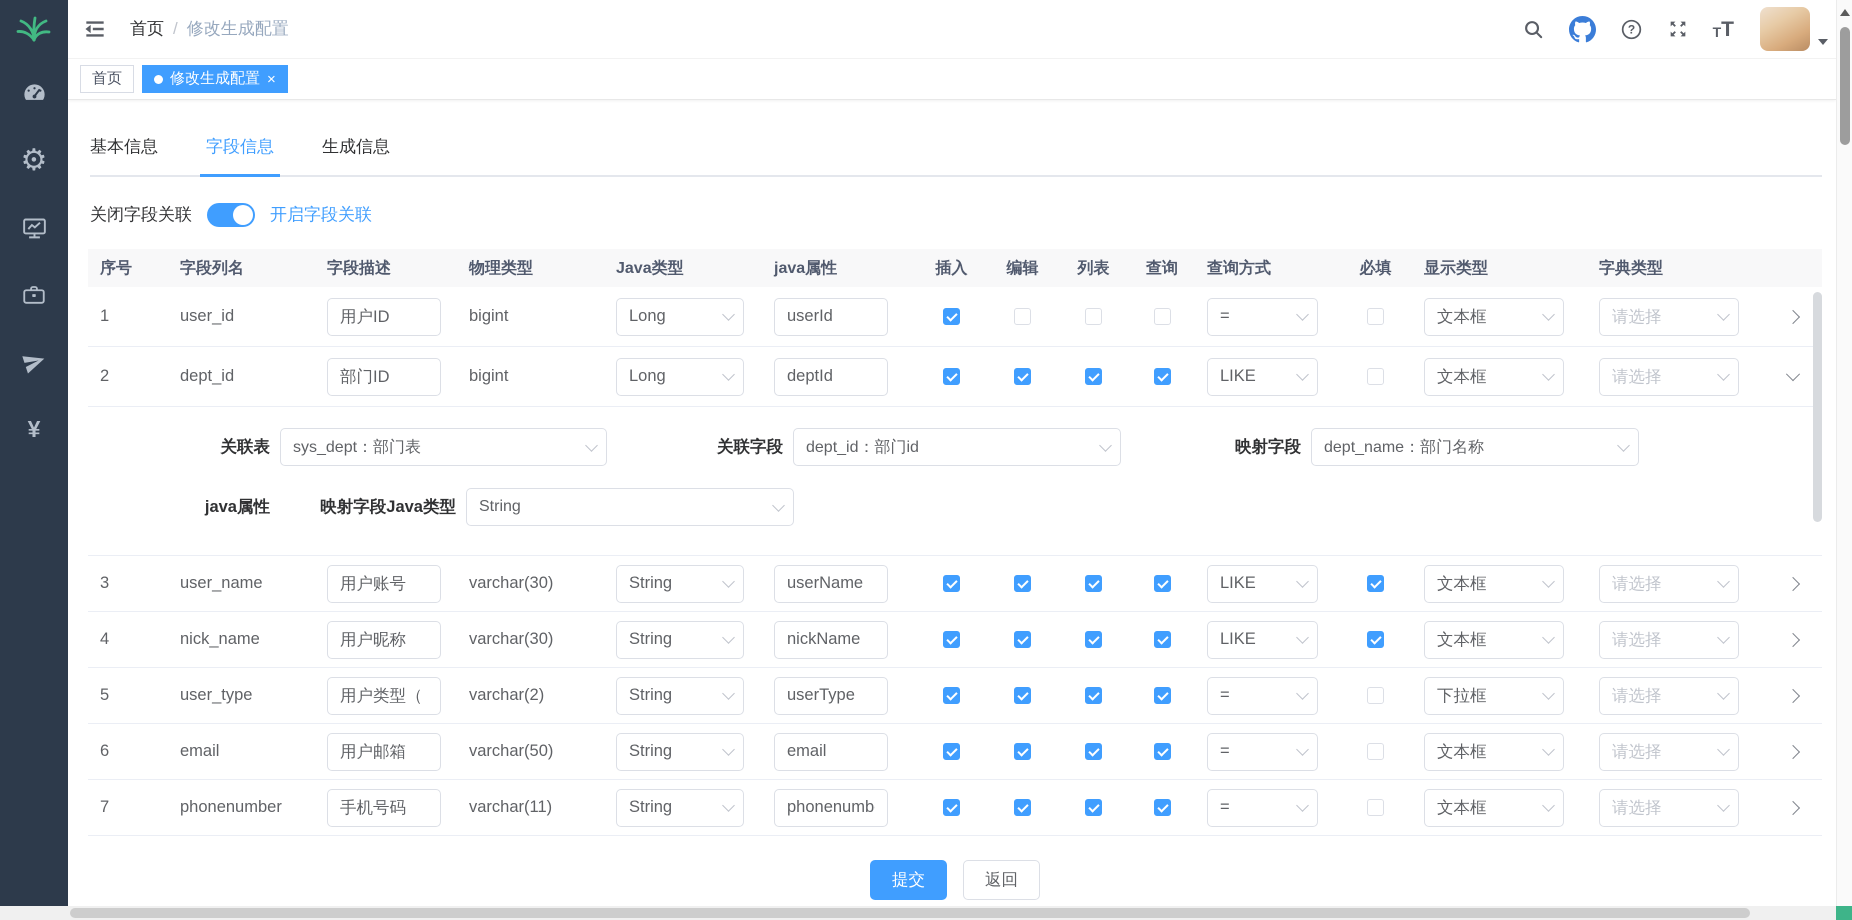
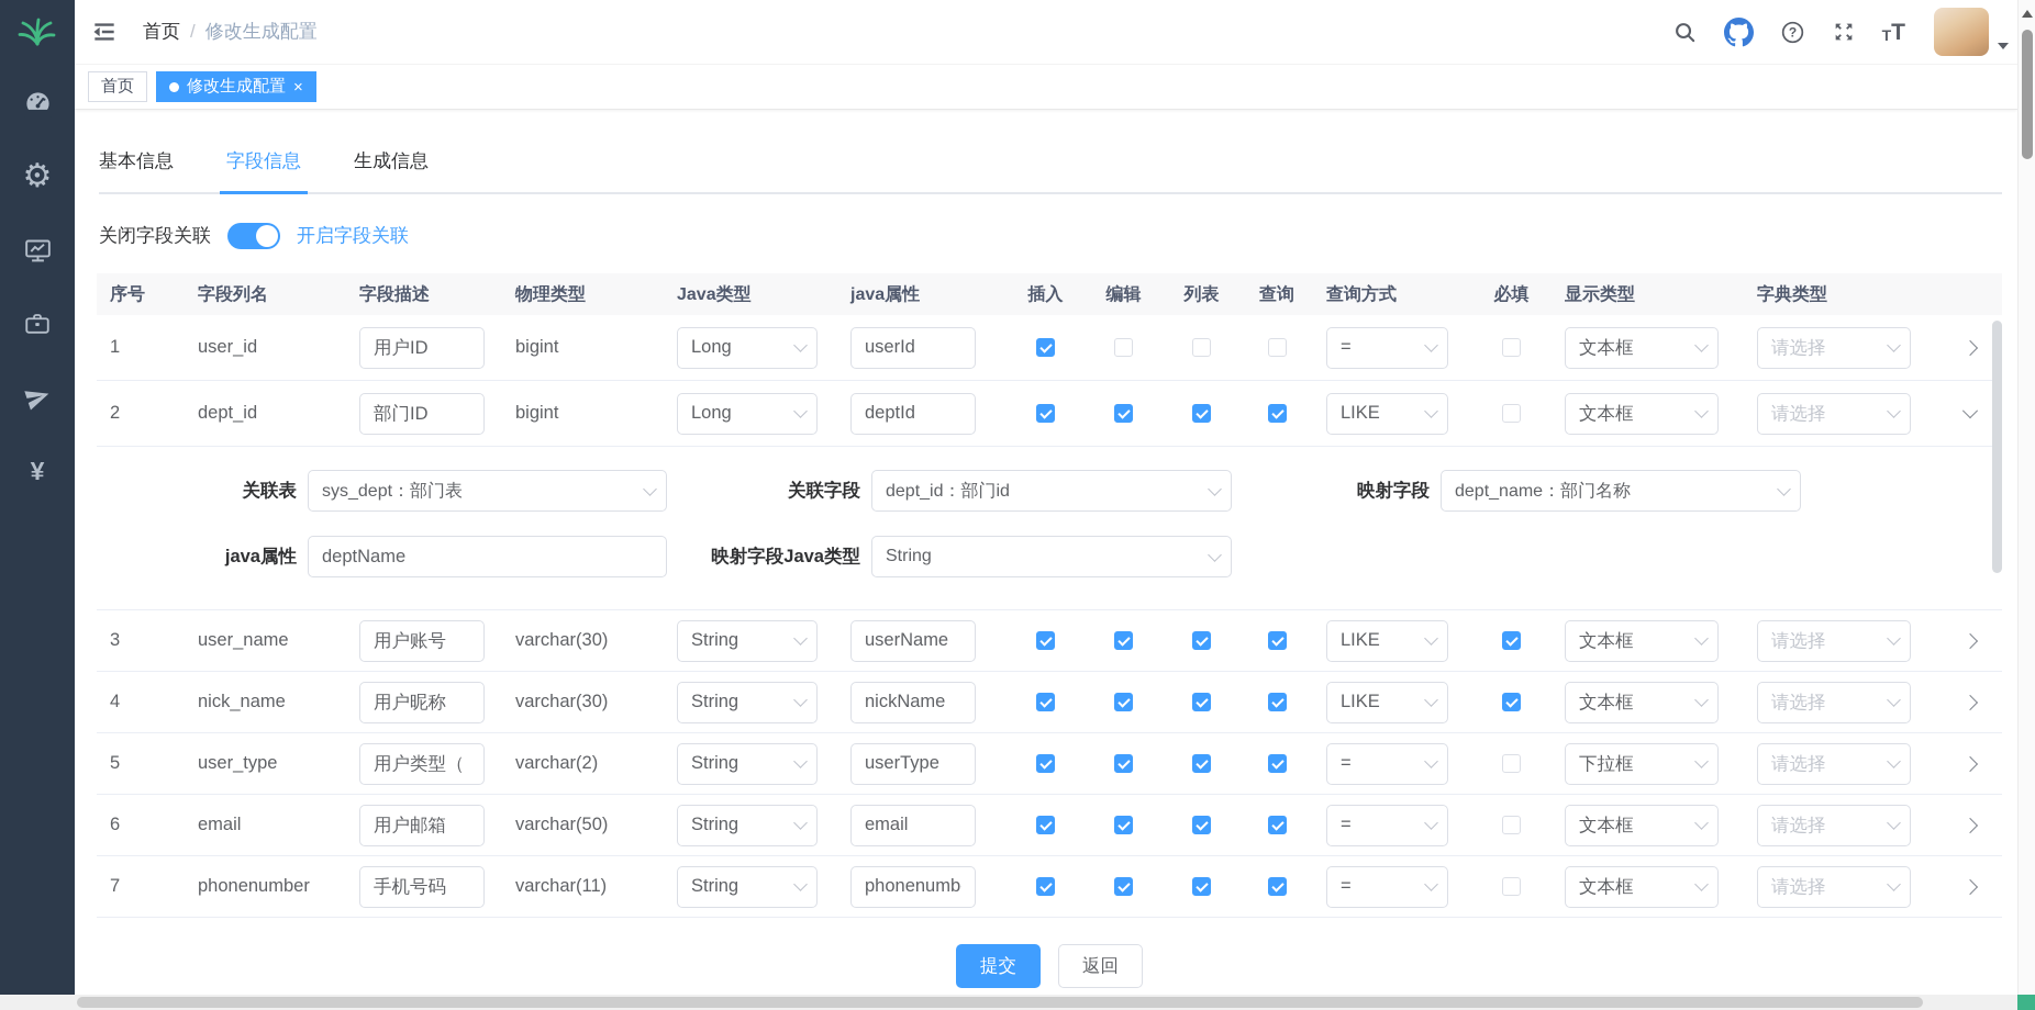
  ⚙
  ¥
  首页
  /
  修改生成配置
  ?
  T
  T
  首页
  修改生成配置
  ×
  基本信息
  字段信息
  生成信息
  关闭字段关联
  开启字段关联
  序号
  字段列名
  字段描述
  物理类型
  Java类型
  java属性
  插入
  编辑
  列表
  查询
  查询方式
  必填
  显示类型
  字典类型
  1
  user_id
  用户ID
  bigint
  Long
  userId
  =
  文本框
  请选择
  2
  dept_id
  部门ID
  bigint
  Long
  deptId
  LIKE
  文本框
  请选择
  关联表
  sys_dept：部门表
  关联字段
  dept_id：部门id
  映射字段
  dept_name：部门名称
  java属性
+ deptName
  映射字段Java类型
  String
  3
  user_name
  用户账号
  varchar(30)
  String
  userName
  LIKE
  文本框
  请选择
  4
  nick_name
  用户昵称
  varchar(30)
  String
  nickName
  LIKE
  文本框
  请选择
  5
  user_type
  用户类型（
  varchar(2)
  String
  userType
  =
  下拉框
  请选择
  6
  email
  用户邮箱
  varchar(50)
  String
  email
  =
  文本框
  请选择
  7
  phonenumber
  手机号码
  varchar(11)
  String
  phonenumb
  =
  文本框
  请选择
  提交
  返回
